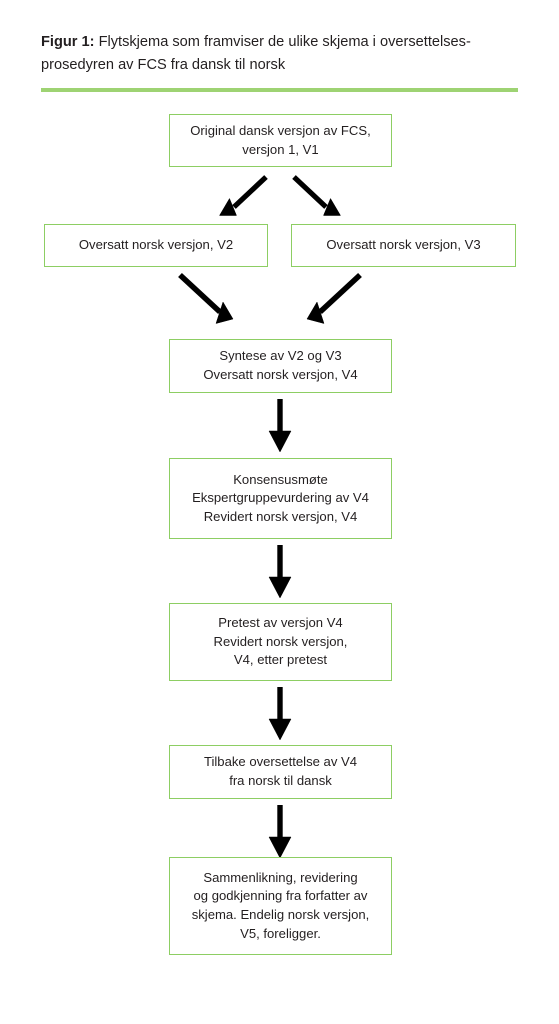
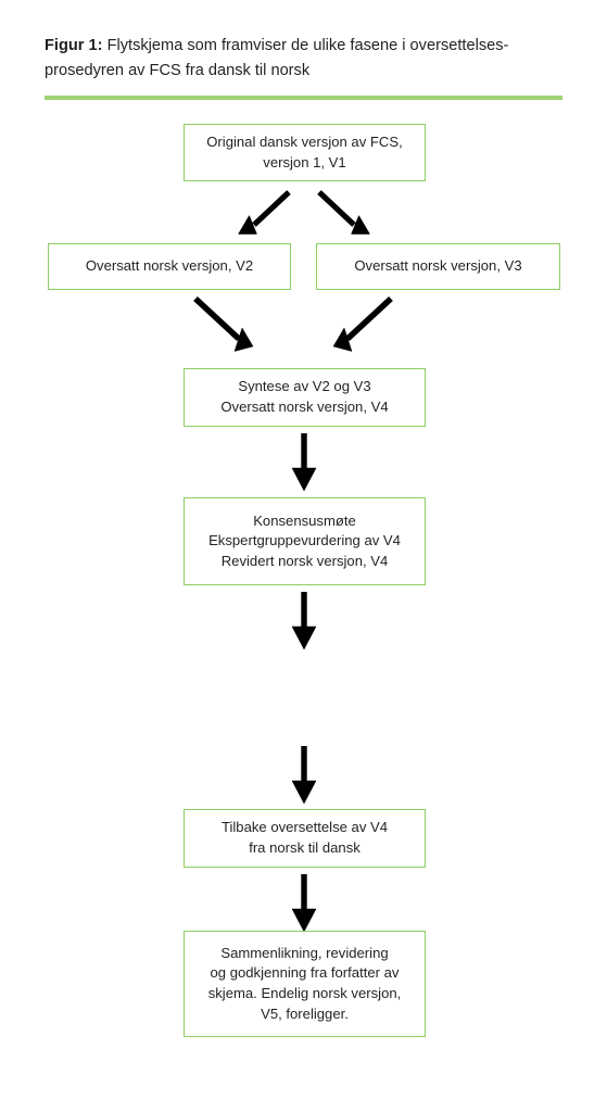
- Figur 1: Flytskjema som framviser de ulike skjema i oversettelses-prosedyren av FCS fra dansk til norsk
+ Figur 1: Flytskjema som framviser de ulike fasene i oversettelses-prosedyren av FCS fra dansk til norsk
  Original dansk versjon av FCS,
  versjon 1, V1
  Oversatt norsk versjon, V2
  Oversatt norsk versjon, V3
  Syntese av V2 og V3
  Oversatt norsk versjon, V4
  Konsensusmøte
  Ekspertgruppevurdering av V4
  Revidert norsk versjon, V4
- Pretest av versjon V4
- Revidert norsk versjon,
- V4, etter pretest
  Tilbake oversettelse av V4
  fra norsk til dansk
  Sammenlikning, revidering
  og godkjenning fra forfatter av
  skjema. Endelig norsk versjon,
  V5, foreligger.
